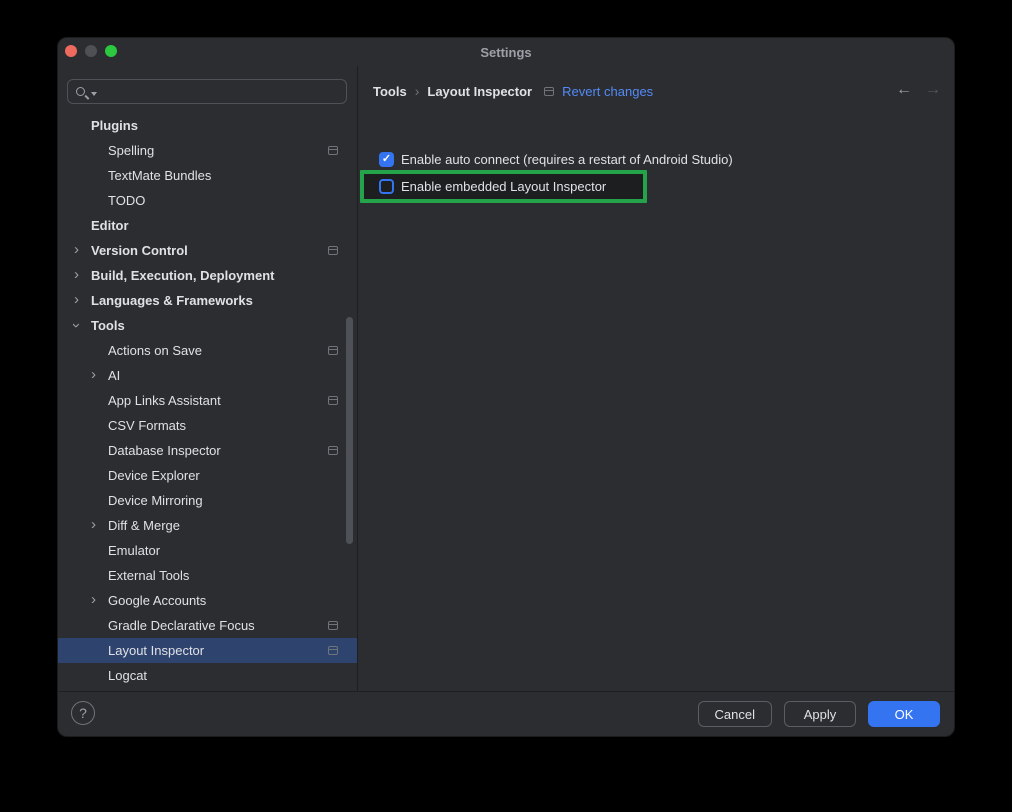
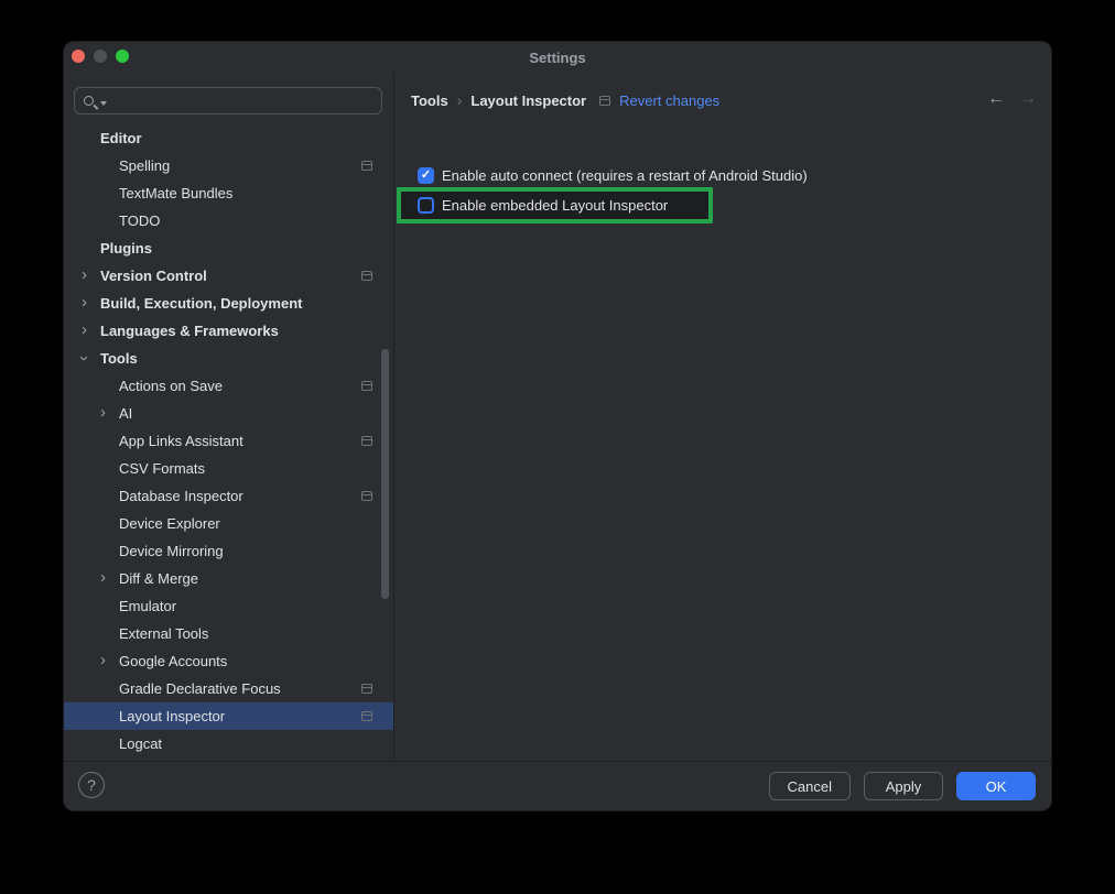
  Settings
- Plugins
+ Editor
  Spelling
  TextMate Bundles
  TODO
- Editor
+ Plugins
  ›
  Version Control
  ›
  Build, Execution, Deployment
  ›
  Languages & Frameworks
  Tools
  Actions on Save
  ›
  AI
  App Links Assistant
  CSV Formats
  Database Inspector
  Device Explorer
  Device Mirroring
  ›
  Diff & Merge
  Emulator
  External Tools
  ›
  Google Accounts
  Gradle Declarative Focus
  Layout Inspector
  Logcat
  Tools
  ›
  Layout Inspector
  Revert changes
  ←
  →
  ✓
  Enable auto connect (requires a restart of Android Studio)
  Enable embedded Layout Inspector
  ?
  Cancel
  Apply
  OK
